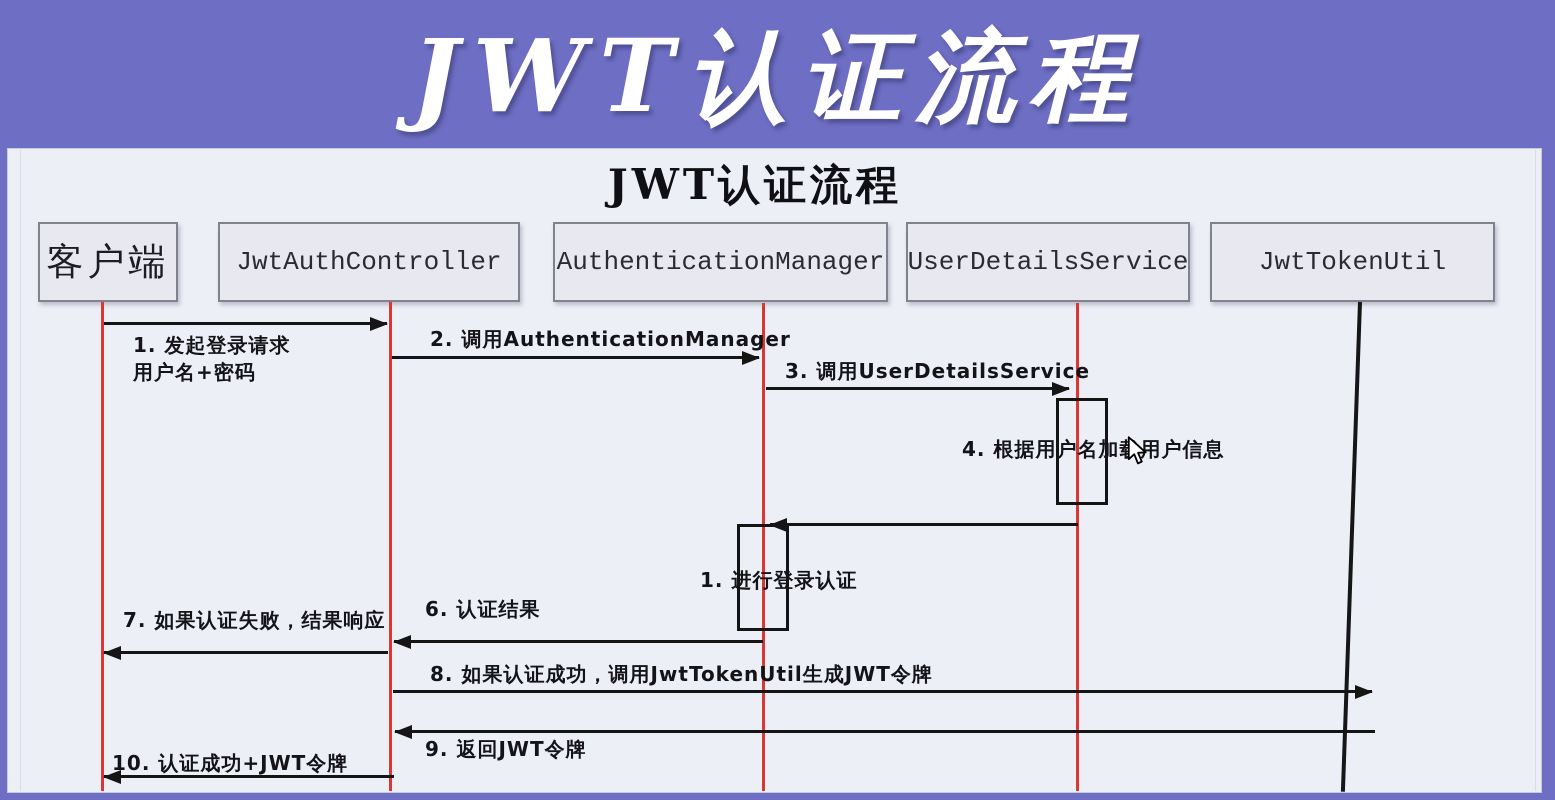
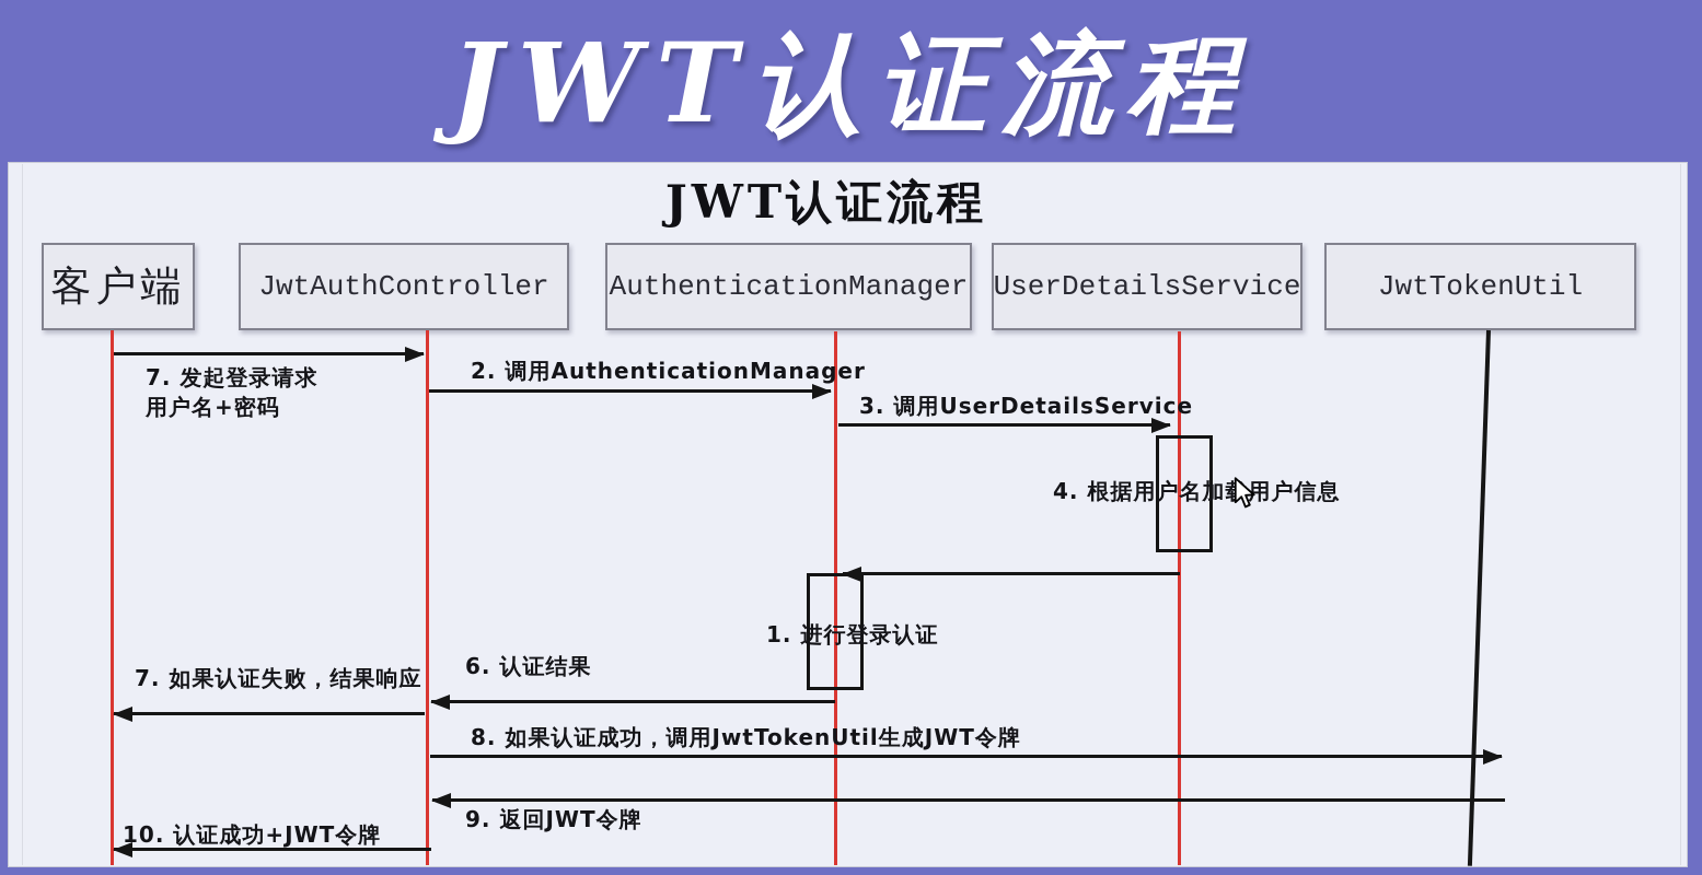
  JWT认证流程
  JWT认证流程
  客户端
  JwtAuthController
  AuthenticationManager
  UserDetailsService
  JwtTokenUtil
- 1. 发起登录请求
+ 7. 发起登录请求
  用户名+密码
  2. 调用AuthenticationManager
  3. 调用UserDetailsService
  4. 根据用户名加用户信息
  1. 进行登录认证
  6. 认证结果
  7. 如果认证失败，结果响应
  8. 如果认证成功，调用JwtTokenUtil生成JWT令牌
  9. 返回JWT令牌
  10. 认证成功+JWT令牌
